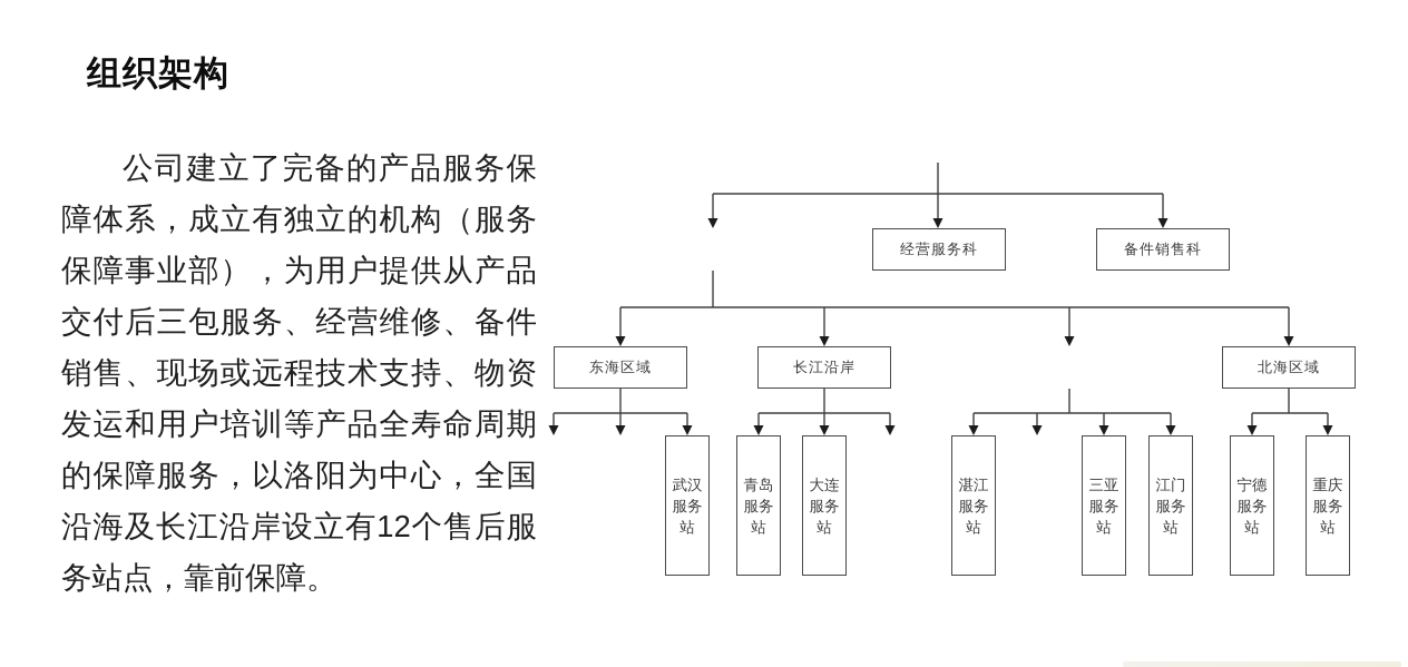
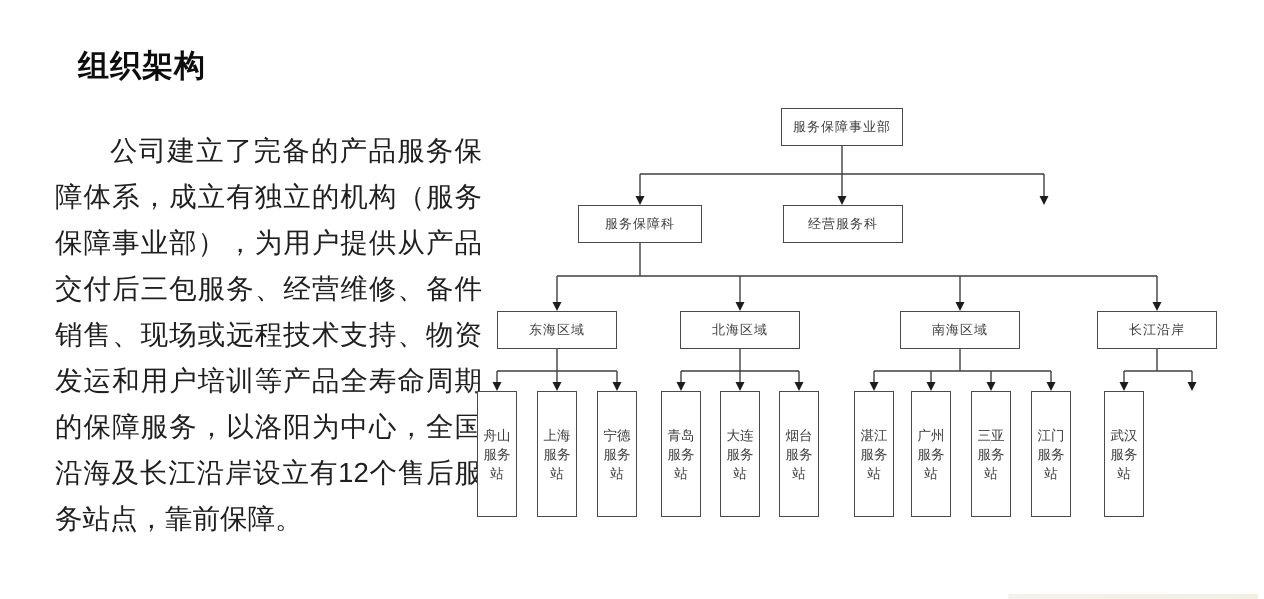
  组织架构
  公司建立了完备的产品服务保障体系，成立有独立的机构（服务保障事业部），为用户提供从产品交付后三包服务、经营维修、备件销售、现场或远程技术支持、物资发运和用户培训等产品全寿命周期的保障服务，以洛阳为中心，全国沿海及长江沿岸设立有12个售后服务站点，靠前保障。
+ 服务保障事业部
+ 服务保障科
  经营服务科
- 备件销售科
  东海区域
- 长江沿岸
+ 北海区域
+ 南海区域
- 北海区域
+ 长江沿岸
+ 舟山服务站
+ 上海服务站
- 武汉服务站
+ 宁德服务站
  青岛服务站
  大连服务站
+ 烟台服务站
  湛江服务站
+ 广州服务站
  三亚服务站
  江门服务站
- 宁德服务站
+ 武汉服务站
- 重庆服务站
